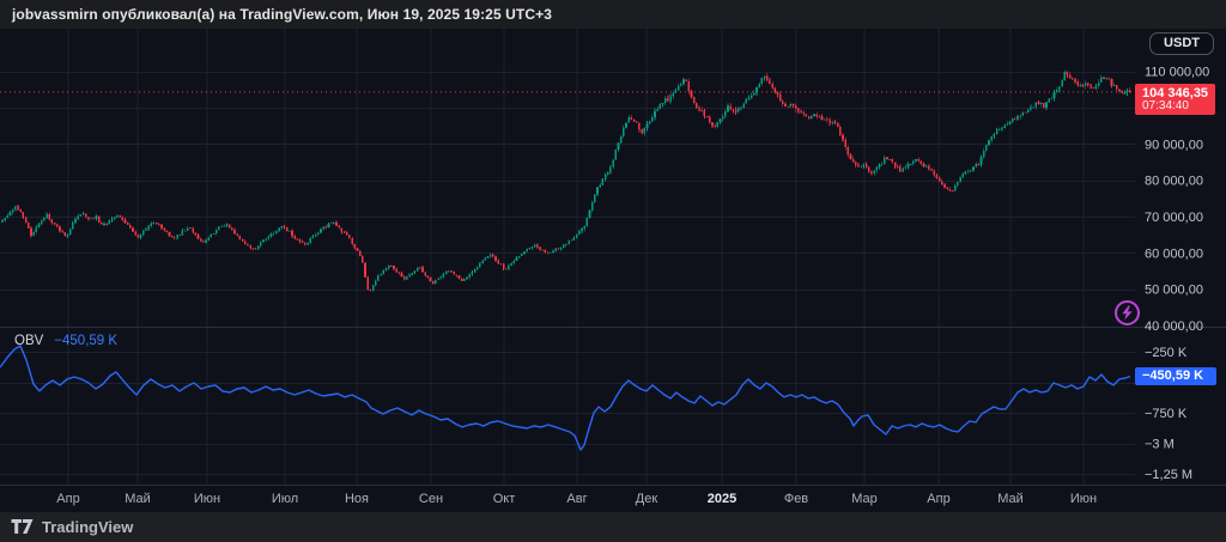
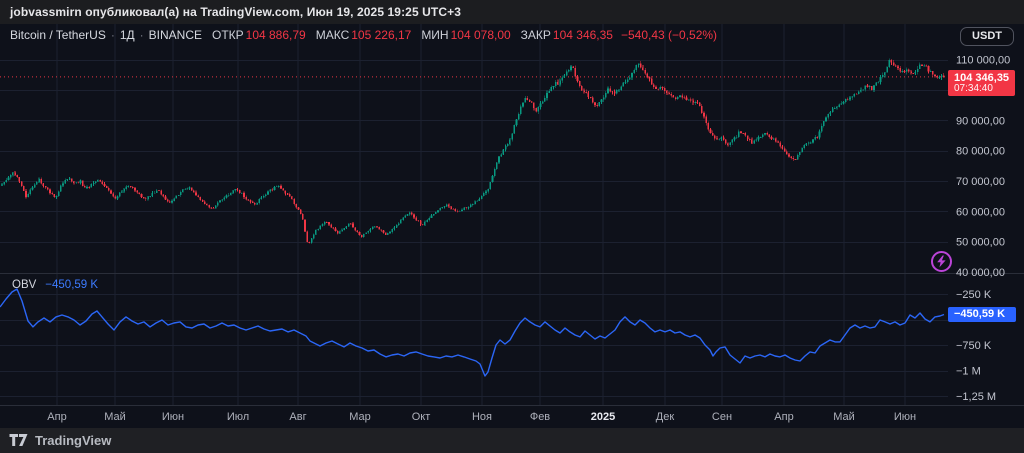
  jobvassmirn опубликовал(а) на TradingView.com, Июн 19, 2025 19:25 UTC+3
  110 000,00
  90 000,00
  80 000,00
  70 000,00
  60 000,00
  50 000,00
  40 000,00
  −250 K
  −750 K
- −3 M
+ −1 M
  −1,25 M
  Апр
  Май
  Июн
  Июл
- Ноя
+ Авг
- Сен
+ Мар
  Окт
- Авг
+ Ноя
- Дек
+ Фев
  2025
- Фев
+ Дек
- Мар
+ Сен
  Апр
  Май
  Июн
+ Bitcoin / TetherUS · 1Д · BINANCE
+ ОТКР 104 886,79
+ МАКС 105 226,17
+ МИН 104 078,00
+ ЗАКР 104 346,35
+ −540,43 (−0,52%)
  USDT
  104 346,35
  07:34:40
  −450,59 K
  OBV
  −450,59 K
  TradingView
